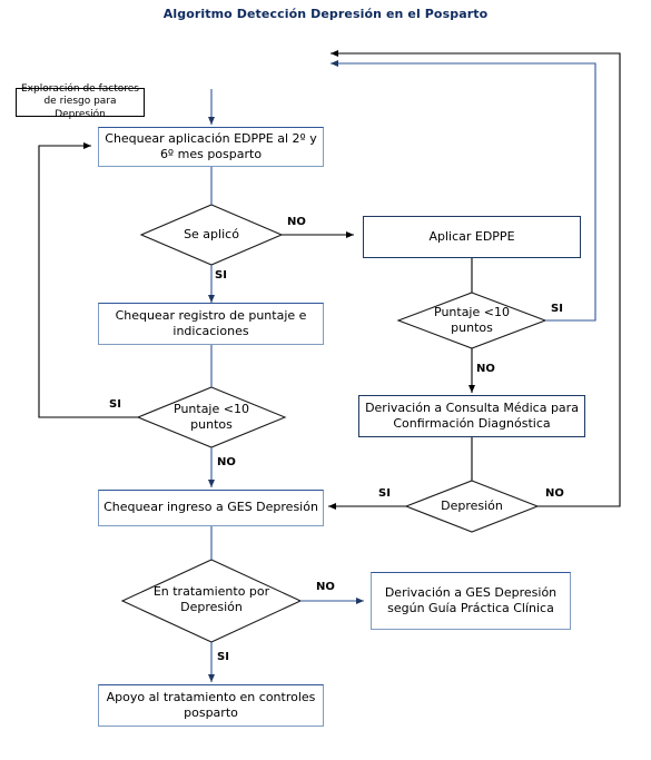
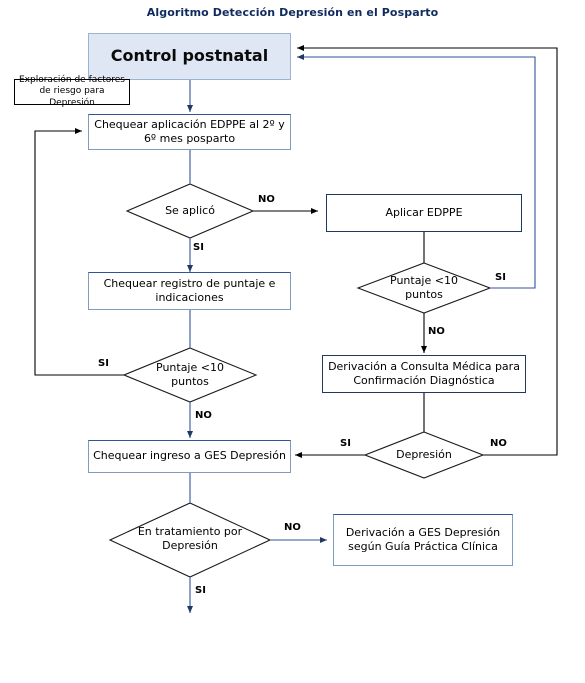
  Algoritmo Detección Depresión en el Posparto
+ Control postnatal
  Exploración de factores de riesgo para Depresión
  Chequear aplicación EDPPE al 2º y 6º mes posparto
  Se aplicó
  Aplicar EDPPE
  Puntaje <10 puntos
  Chequear registro de puntaje e indicaciones
  Puntaje <10 puntos
  Derivación a Consulta Médica para Confirmación Diagnóstica
  Depresión
  Chequear ingreso a GES Depresión
  En tratamiento por Depresión
  Derivación a GES Depresión según Guía Práctica Clínica
- Apoyo al tratamiento en controles posparto
  NO
  SI
  SI
  NO
  SI
  NO
  SI
  NO
  NO
  SI
